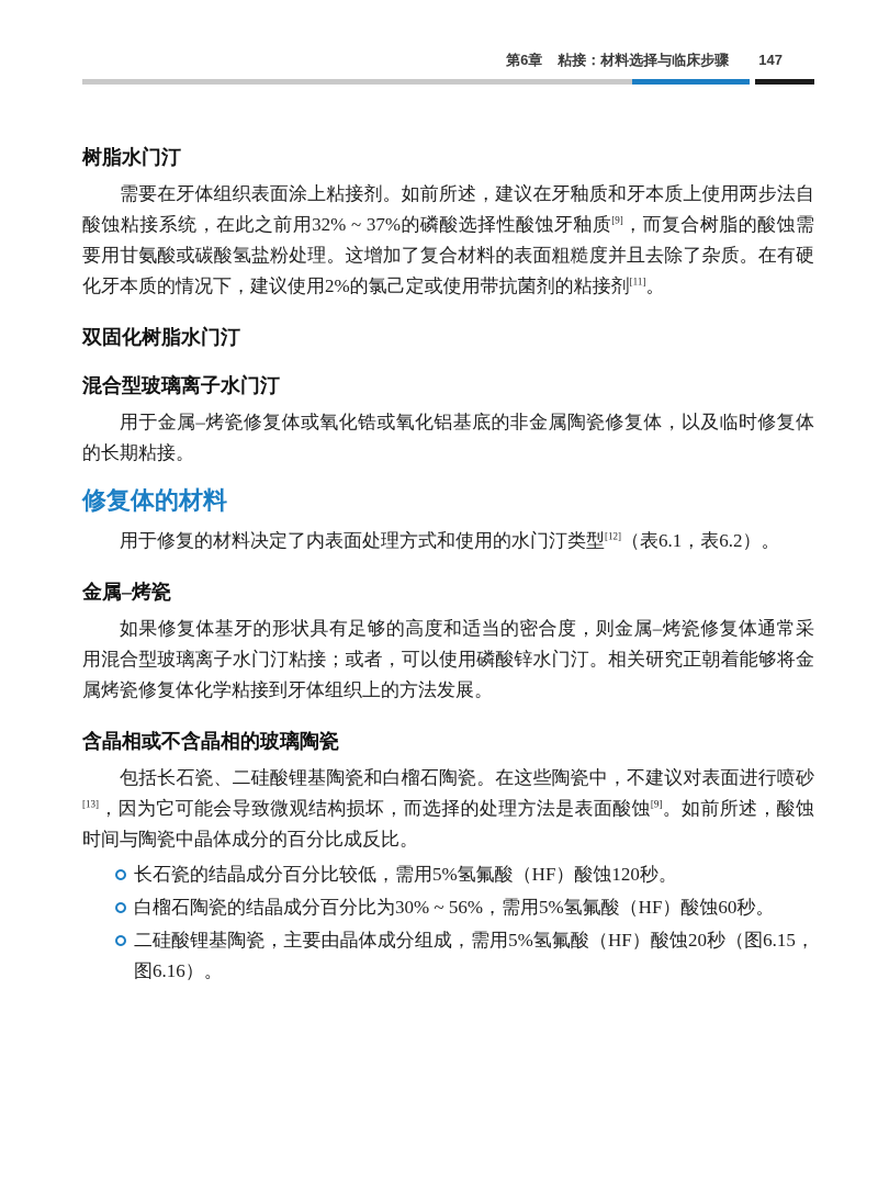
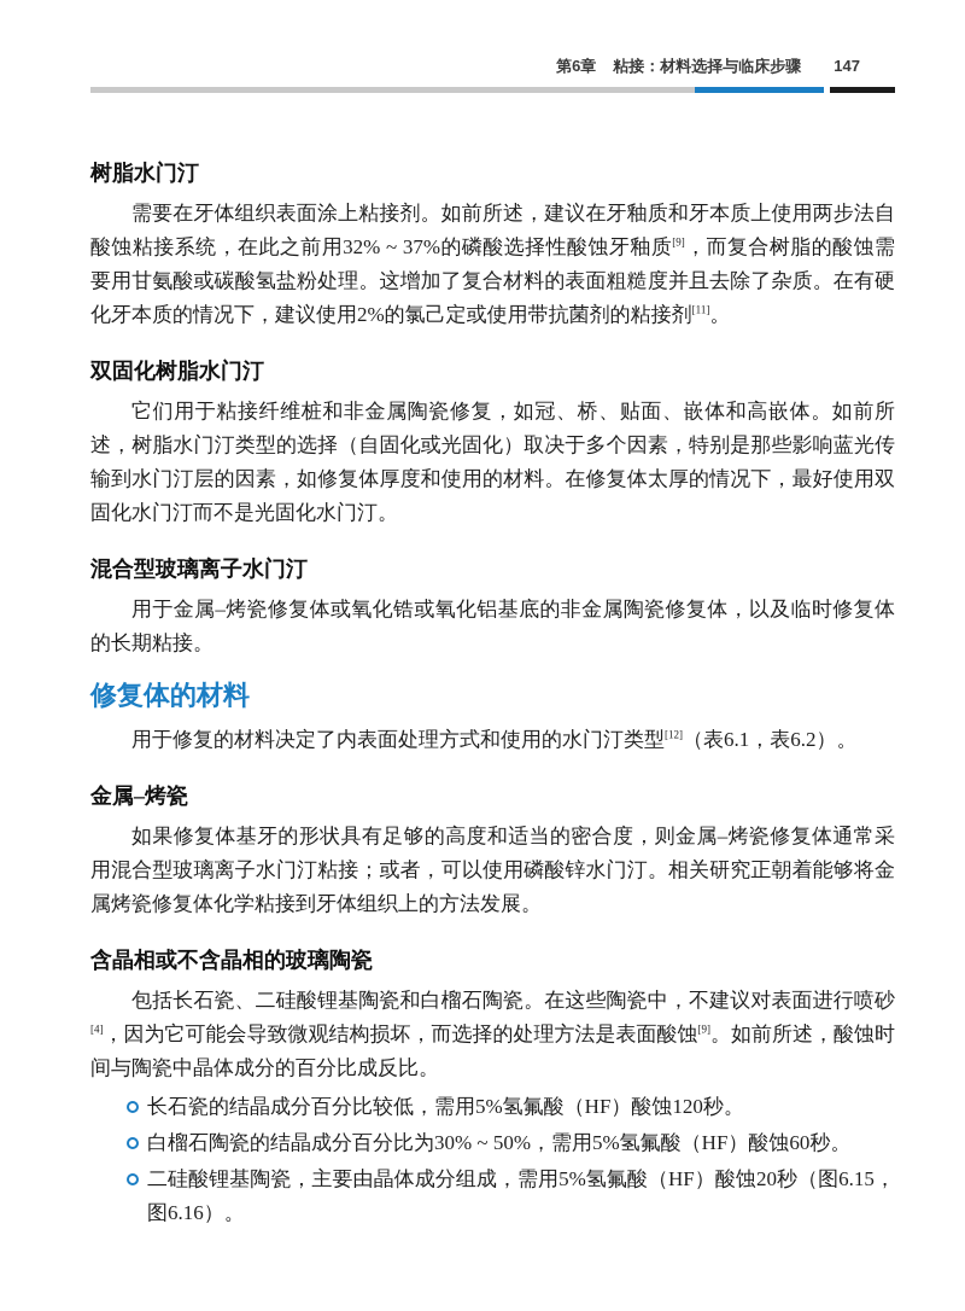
  第6章 粘接：材料选择与临床步骤 147
  树脂水门汀
  需要在牙体组织表面涂上粘接剂。如前所述，建议在牙釉质和牙本质上使用两步法自酸蚀粘接系统，在此之前用32% ~ 37%的磷酸选择性酸蚀牙釉质[9]，而复合树脂的酸蚀需要用甘氨酸或碳酸氢盐粉处理。这增加了复合材料的表面粗糙度并且去除了杂质。在有硬化牙本质的情况下，建议使用2%的氯己定或使用带抗菌剂的粘接剂[11]。
  双固化树脂水门汀
+ 它们用于粘接纤维桩和非金属陶瓷修复，如冠、桥、贴面、嵌体和高嵌体。如前所述，树脂水门汀类型的选择（自固化或光固化）取决于多个因素，特别是那些影响蓝光传输到水门汀层的因素，如修复体厚度和使用的材料。在修复体太厚的情况下，最好使用双固化水门汀而不是光固化水门汀。
  混合型玻璃离子水门汀
  用于金属–烤瓷修复体或氧化锆或氧化铝基底的非金属陶瓷修复体，以及临时修复体的长期粘接。
  修复体的材料
  用于修复的材料决定了内表面处理方式和使用的水门汀类型[12]（表6.1，表6.2）。
  金属–烤瓷
  如果修复体基牙的形状具有足够的高度和适当的密合度，则金属–烤瓷修复体通常采用混合型玻璃离子水门汀粘接；或者，可以使用磷酸锌水门汀。相关研究正朝着能够将金属烤瓷修复体化学粘接到牙体组织上的方法发展。
  含晶相或不含晶相的玻璃陶瓷
- 包括长石瓷、二硅酸锂基陶瓷和白榴石陶瓷。在这些陶瓷中，不建议对表面进行喷砂[13]，因为它可能会导致微观结构损坏，而选择的处理方法是表面酸蚀[9]。如前所述，酸蚀时间与陶瓷中晶体成分的百分比成反比。
+ 包括长石瓷、二硅酸锂基陶瓷和白榴石陶瓷。在这些陶瓷中，不建议对表面进行喷砂[4]，因为它可能会导致微观结构损坏，而选择的处理方法是表面酸蚀[9]。如前所述，酸蚀时间与陶瓷中晶体成分的百分比成反比。
  长石瓷的结晶成分百分比较低，需用5%氢氟酸（HF）酸蚀120秒。
- 白榴石陶瓷的结晶成分百分比为30% ~ 56%，需用5%氢氟酸（HF）酸蚀60秒。
+ 白榴石陶瓷的结晶成分百分比为30% ~ 50%，需用5%氢氟酸（HF）酸蚀60秒。
  二硅酸锂基陶瓷，主要由晶体成分组成，需用5%氢氟酸（HF）酸蚀20秒（图6.15，图6.16）。
